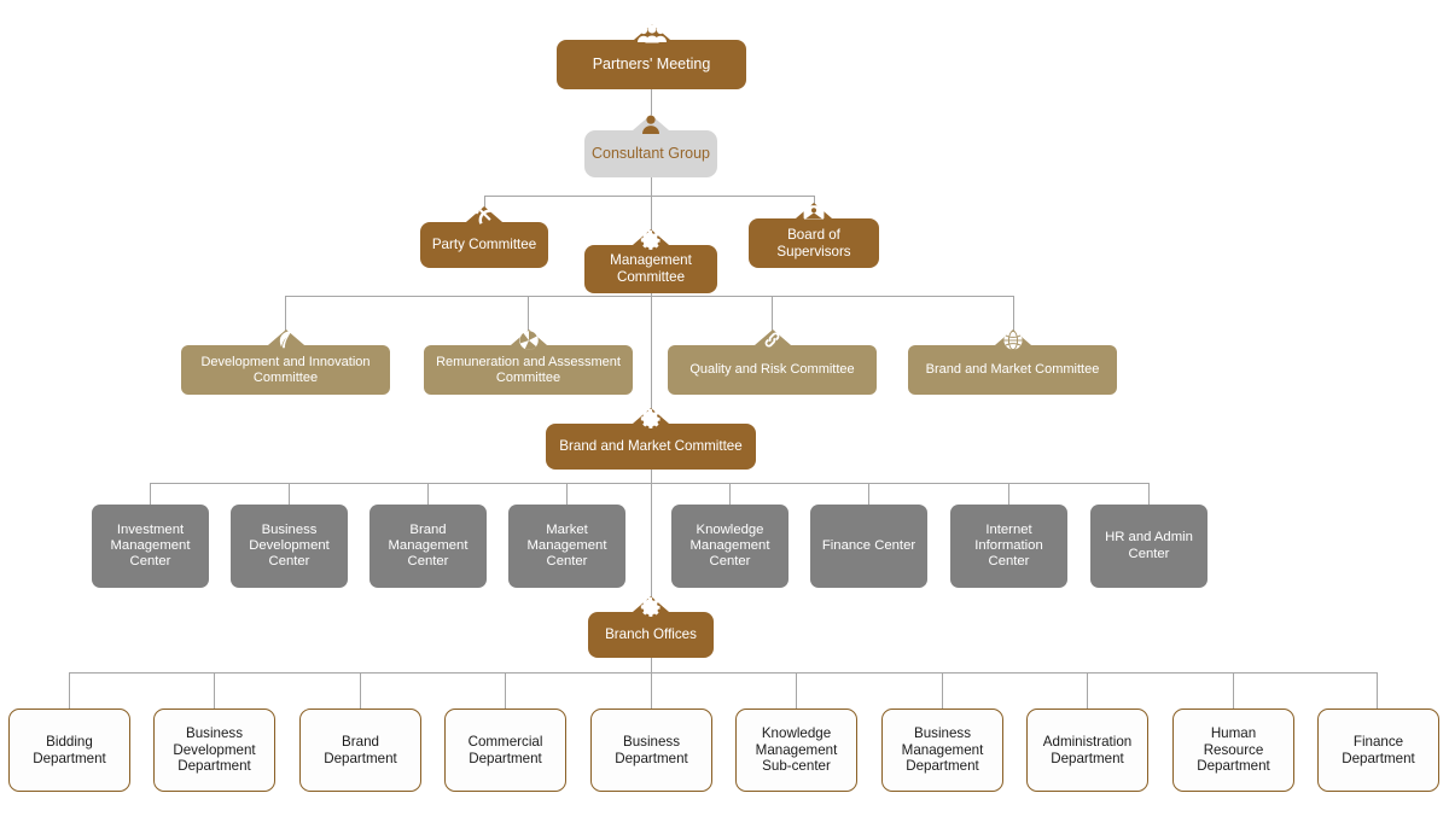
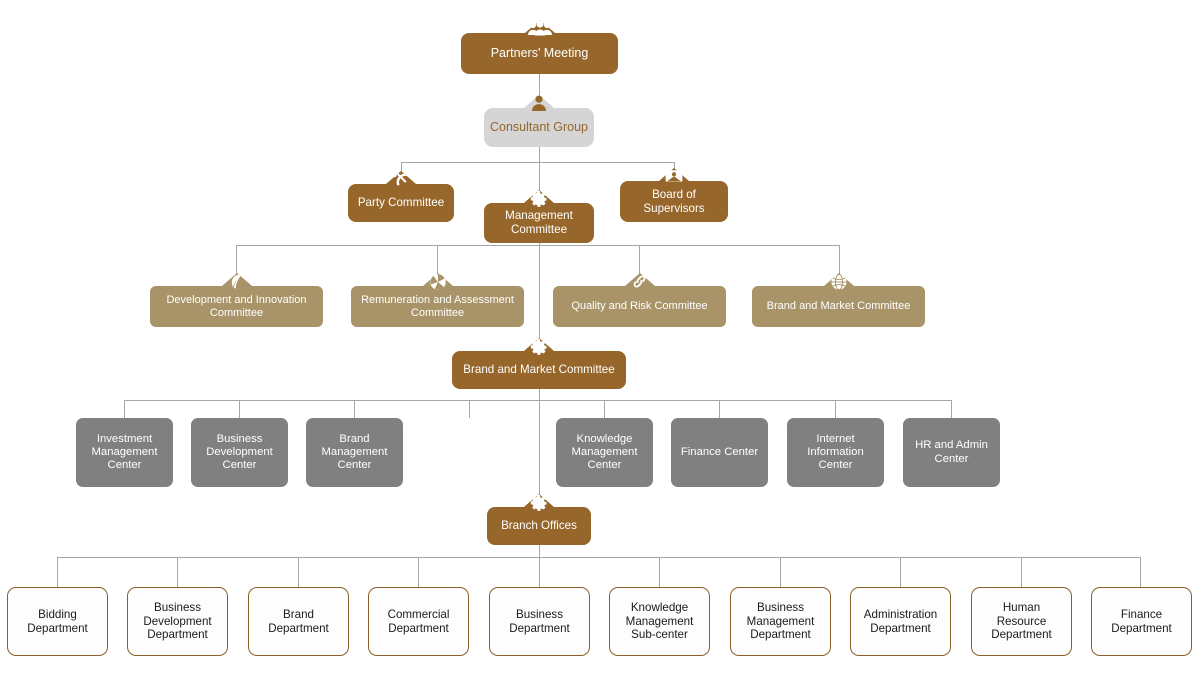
  Partners' Meeting
  Consultant Group
  Party Committee
  Management Committee
  Board of Supervisors
  Development and Innovation Committee
  Remuneration and Assessment Committee
  Quality and Risk Committee
  Brand and Market Committee
  Brand and Market Committee
  Investment Management Center
  Business Development Center
  Brand Management Center
- Market Management Center
  Knowledge Management Center
  Finance Center
  Internet Information Center
  HR and Admin Center
  Branch Offices
  Bidding Department
  Business Development Department
  Brand Department
  Commercial Department
  Business Department
  Knowledge Management Sub-center
  Business Management Department
  Administration Department
  Human Resource Department
  Finance Department
